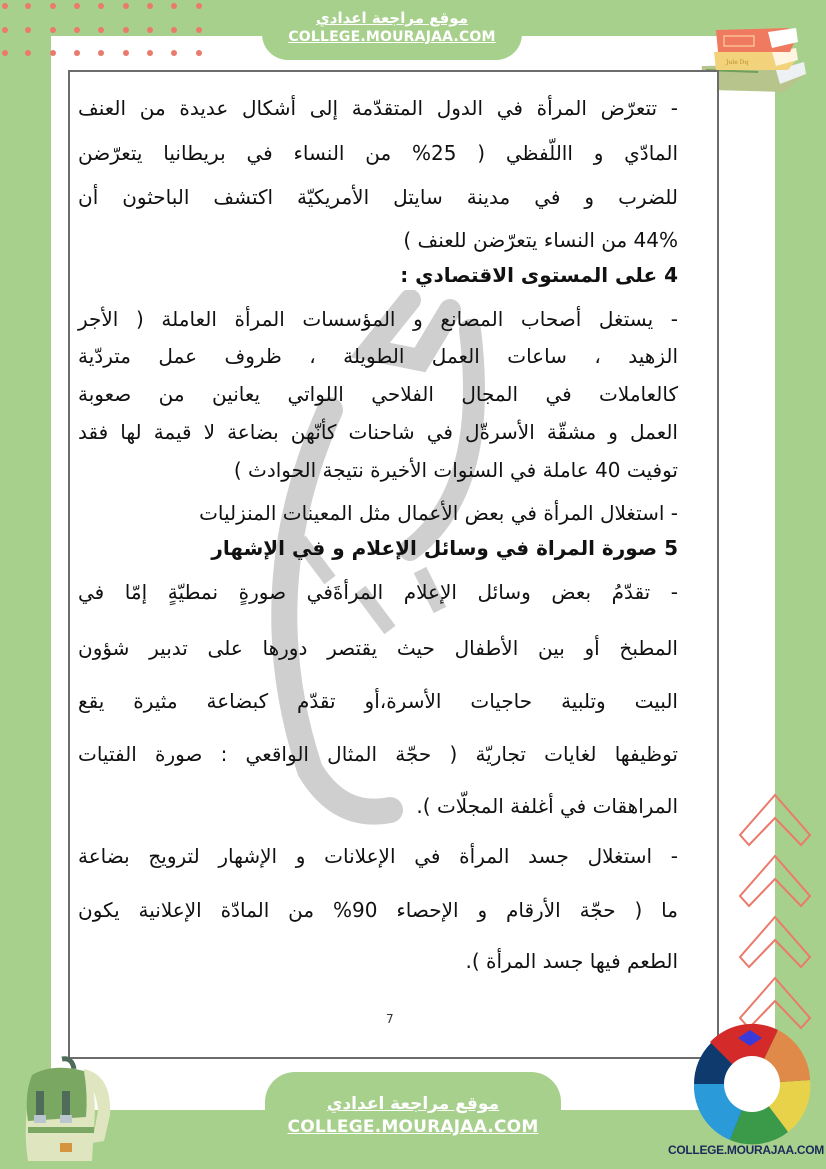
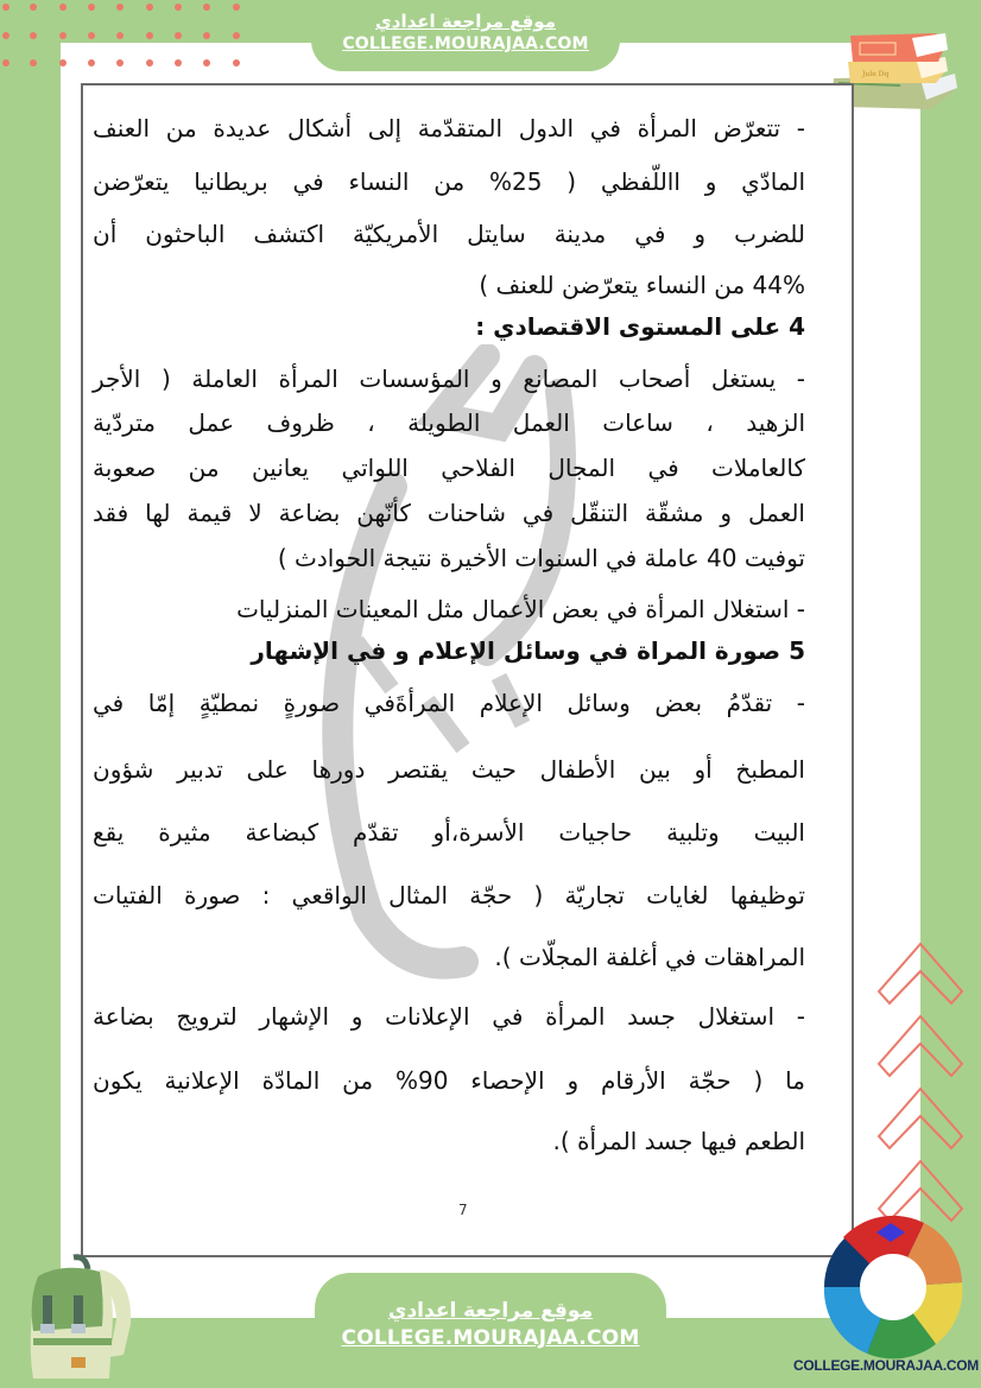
  موقع مراجعة اعدادي
  COLLEGE.MOURAJAA.COM
  - تتعرّض المرأة في الدول المتقدّمة إلى أشكال عديدة من العنف
  المادّي و االلّفظي ( 25% من النساء في بريطانيا يتعرّضن
  للضرب و في مدينة سايتل الأمريكيّة اكتشف الباحثون أن
  44% من النساء يتعرّضن للعنف )
  4 على المستوى الاقتصادي :
  - يستغل أصحاب المصانع و المؤسسات المرأة العاملة ( الأجر
  الزهيد ، ساعات العمل الطويلة ، ظروف عمل متردّية
  كالعاملات في المجال الفلاحي اللواتي يعانين من صعوبة
- العمل و مشقّة الأسرةّل في شاحنات كأنّهن بضاعة لا قيمة لها فقد
+ العمل و مشقّة التنقّل في شاحنات كأنّهن بضاعة لا قيمة لها فقد
  توفيت 40 عاملة في السنوات الأخيرة نتيجة الحوادث )
  - استغلال المرأة في بعض الأعمال مثل المعينات المنزليات
  5 صورة المراة في وسائل الإعلام و في الإشهار
  - تقدّمُ بعض وسائل الإعلام المرأةَفي صورةٍ نمطيّةٍ إمّا في
  المطبخ أو بين الأطفال حيث يقتصر دورها على تدبير شؤون
  البيت وتلبية حاجيات الأسرة،أو تقدّم كبضاعة مثيرة يقع
  توظيفها لغايات تجاريّة ( حجّة المثال الواقعي : صورة الفتيات
  المراهقات في أغلفة المجلّات ).
  - استغلال جسد المرأة في الإعلانات و الإشهار لترويج بضاعة
  ما ( حجّة الأرقام و الإحصاء 90% من المادّة الإعلانية يكون
  الطعم فيها جسد المرأة ).
  7
  COLLEGE.MOURAJAA.COM
  موقع مراجعة اعدادي
  COLLEGE.MOURAJAA.COM
